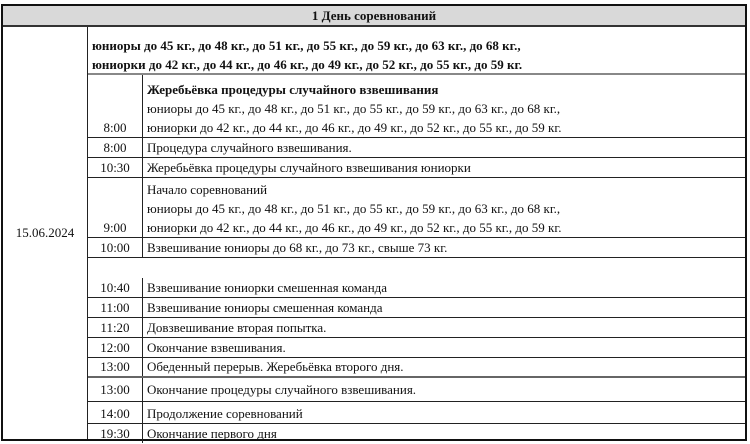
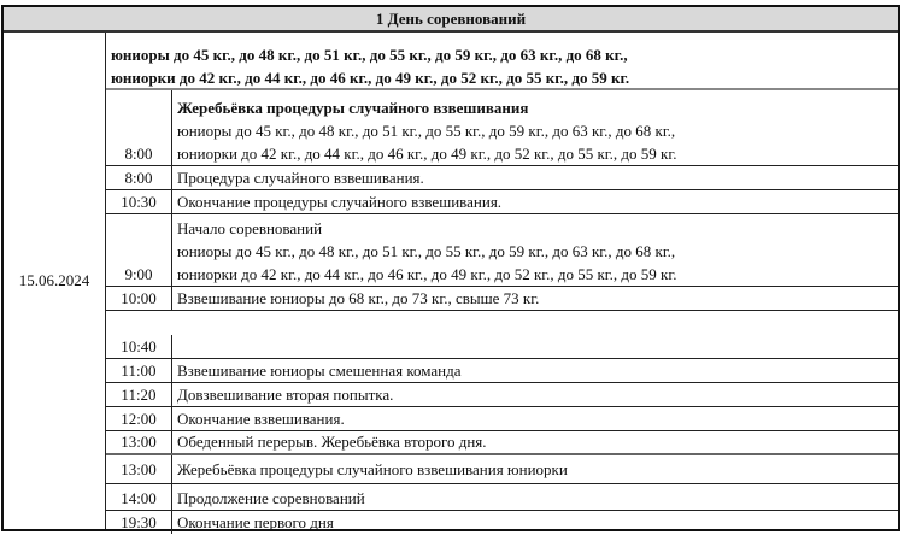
  1 День соревнований
  15.06.2024
  юниоры до 45 кг., до 48 кг., до 51 кг., до 55 кг., до 59 кг., до 63 кг., до 68 кг.,
  юниорки до 42 кг., до 44 кг., до 46 кг., до 49 кг., до 52 кг., до 55 кг., до 59 кг.
  8:00
  Жеребьёвка процедуры случайного взвешивания
  юниоры до 45 кг., до 48 кг., до 51 кг., до 55 кг., до 59 кг., до 63 кг., до 68 кг.,
  юниорки до 42 кг., до 44 кг., до 46 кг., до 49 кг., до 52 кг., до 55 кг., до 59 кг.
  8:00
  Процедура случайного взвешивания.
  10:30
- Жеребьёвка процедуры случайного взвешивания юниорки
+ Окончание процедуры случайного взвешивания.
  9:00
  Начало соревнований
  юниоры до 45 кг., до 48 кг., до 51 кг., до 55 кг., до 59 кг., до 63 кг., до 68 кг.,
  юниорки до 42 кг., до 44 кг., до 46 кг., до 49 кг., до 52 кг., до 55 кг., до 59 кг.
  10:00
  Взвешивание юниоры до 68 кг., до 73 кг., свыше 73 кг.
  10:40
- Взвешивание юниорки смешенная команда
  11:00
  Взвешивание юниоры смешенная команда
  11:20
  Довзвешивание вторая попытка.
  12:00
  Окончание взвешивания.
  13:00
  Обеденный перерыв. Жеребьёвка второго дня.
  13:00
- Окончание процедуры случайного взвешивания.
+ Жеребьёвка процедуры случайного взвешивания юниорки
  14:00
  Продолжение соревнований
  19:30
  Окончание первого дня
